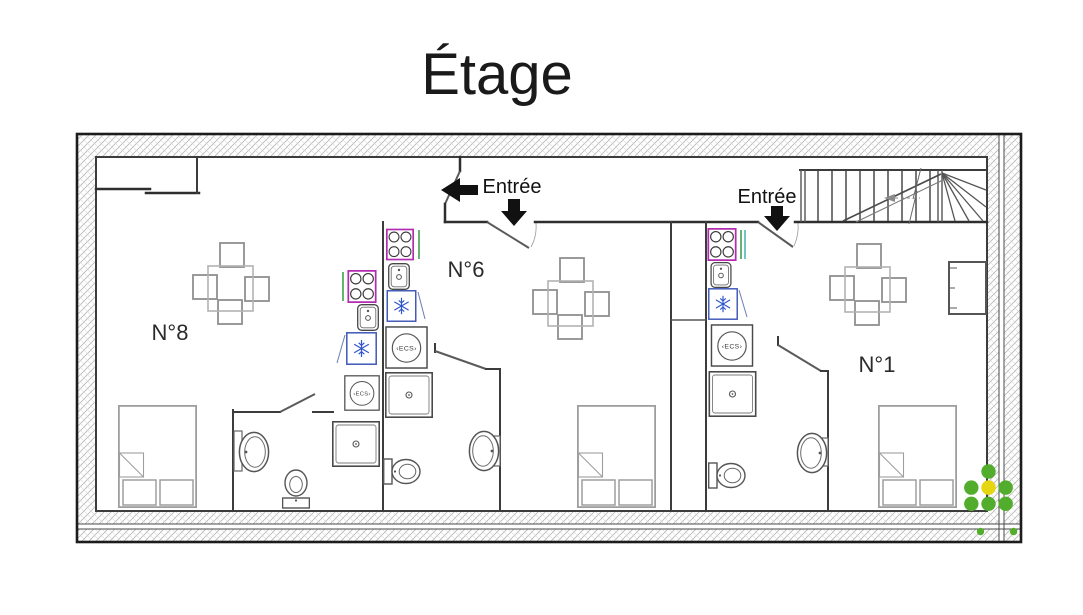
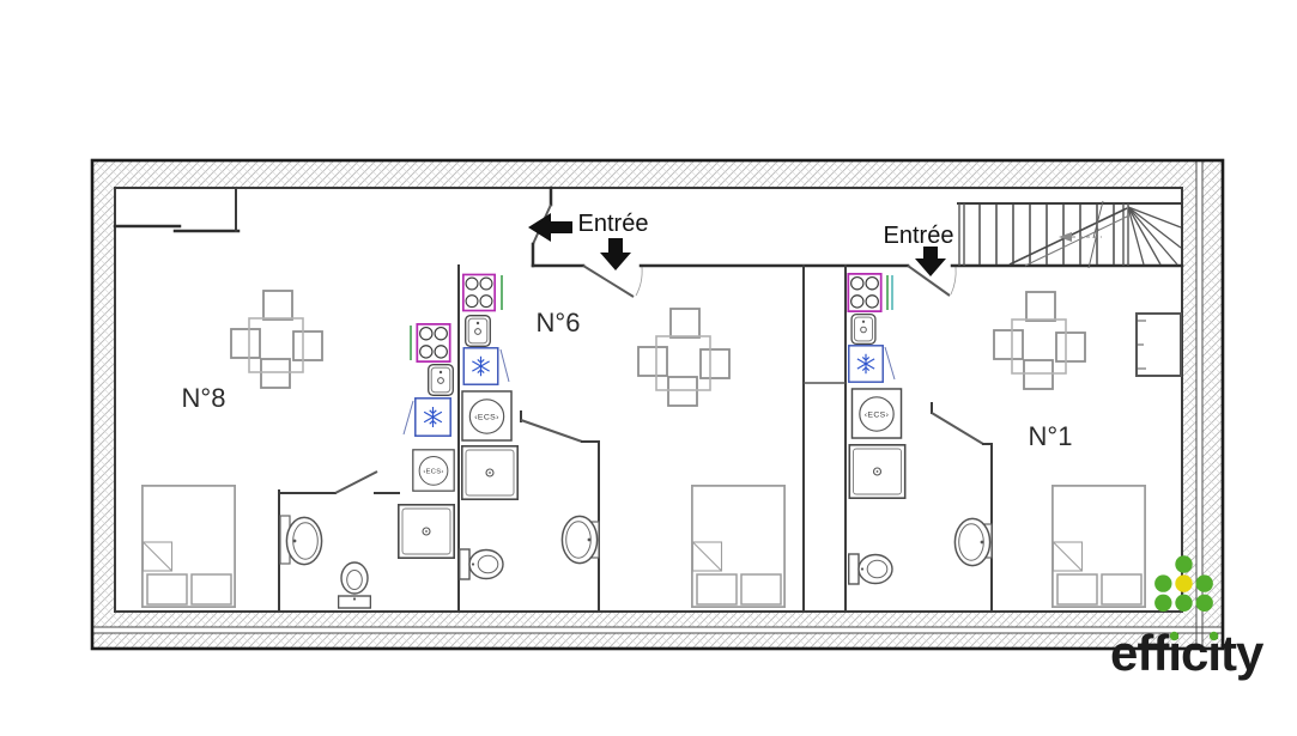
- Étage
  Entrée
  Entrée
  N°8
  N°6
  N°1
+ efficity
